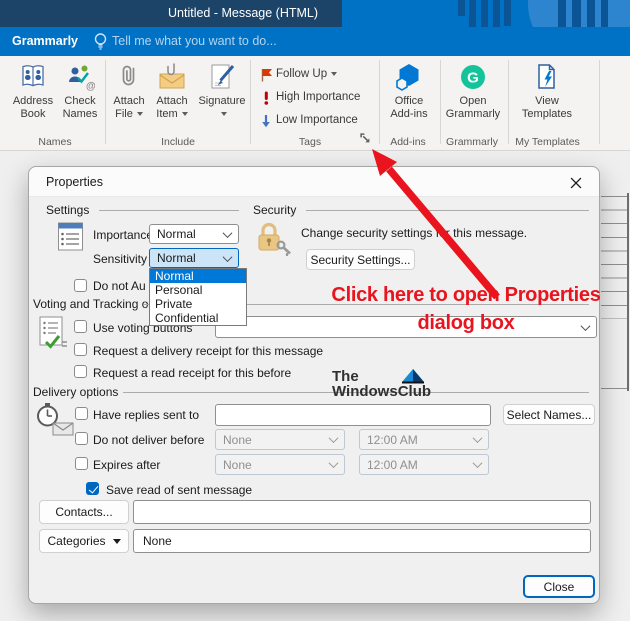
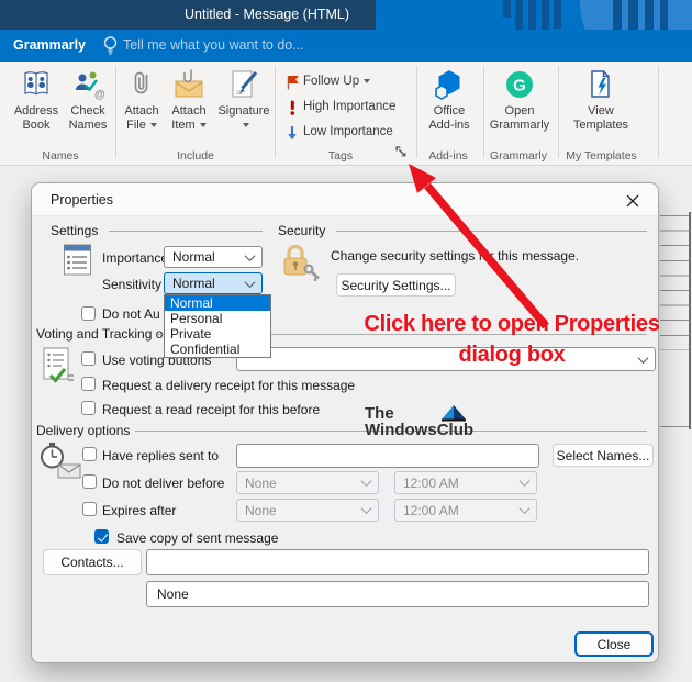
  Untitled - Message (HTML)
  Grammarly
  Tell me what you want to do...
  Address
  Book
  @
  Check
  Names
  Names
  Attach
  File
  Attach
  Item
  Signature
  Include
  Follow Up
  High Importance
  Low Importance
  Tags
  Office
  Add-ins
  Add-ins
  G
  Open
  Grammarly
  Grammarly
  View
  Templates
  My Templates
  Properties
  Settings
  Security
  Importanc
  Normal
  Sensitivity
  Normal
  Change security settings f this message.
  Security Settings...
  Do not Au
  Voting and Tracking
  Normal
  Personal
  Private
  Confidential
  Use voting buttons
  Request a delivery receipt for this message
  Request a read receipt for this before
  Delivery options
  Have replies sent to
  Select Names...
  Do not deliver before
  None
  12:00 AM
  Expires after
  None
  12:00 AM
- Save read of sent message
+ Save copy of sent message
  Contacts...
- Categories
  None
  Close
  The
  WindowsClub
  Click here to open Properties
  dialog box
